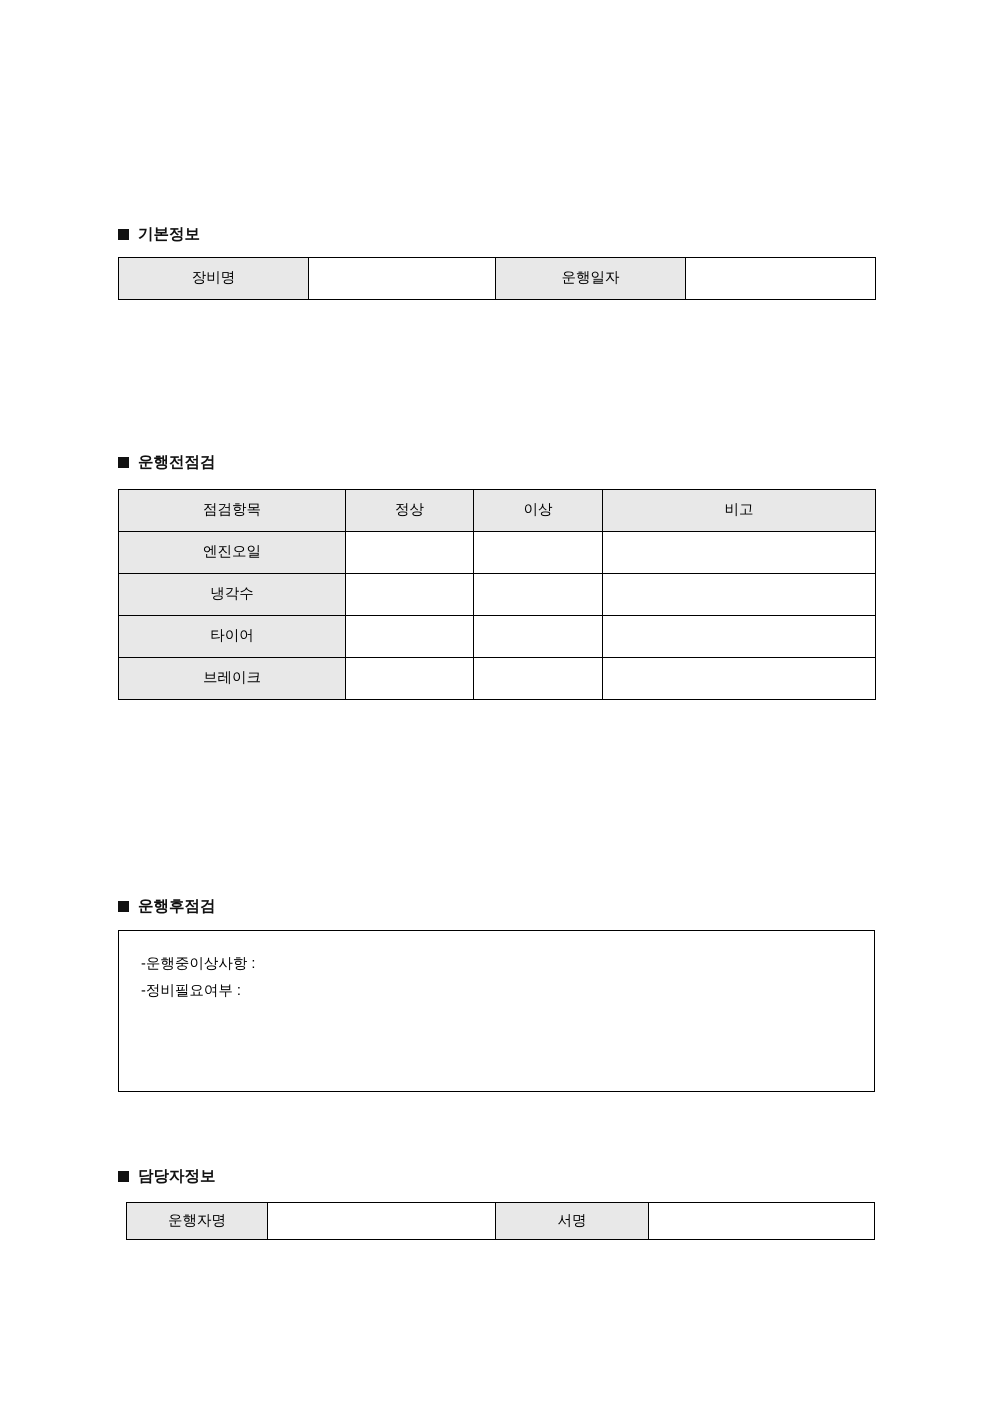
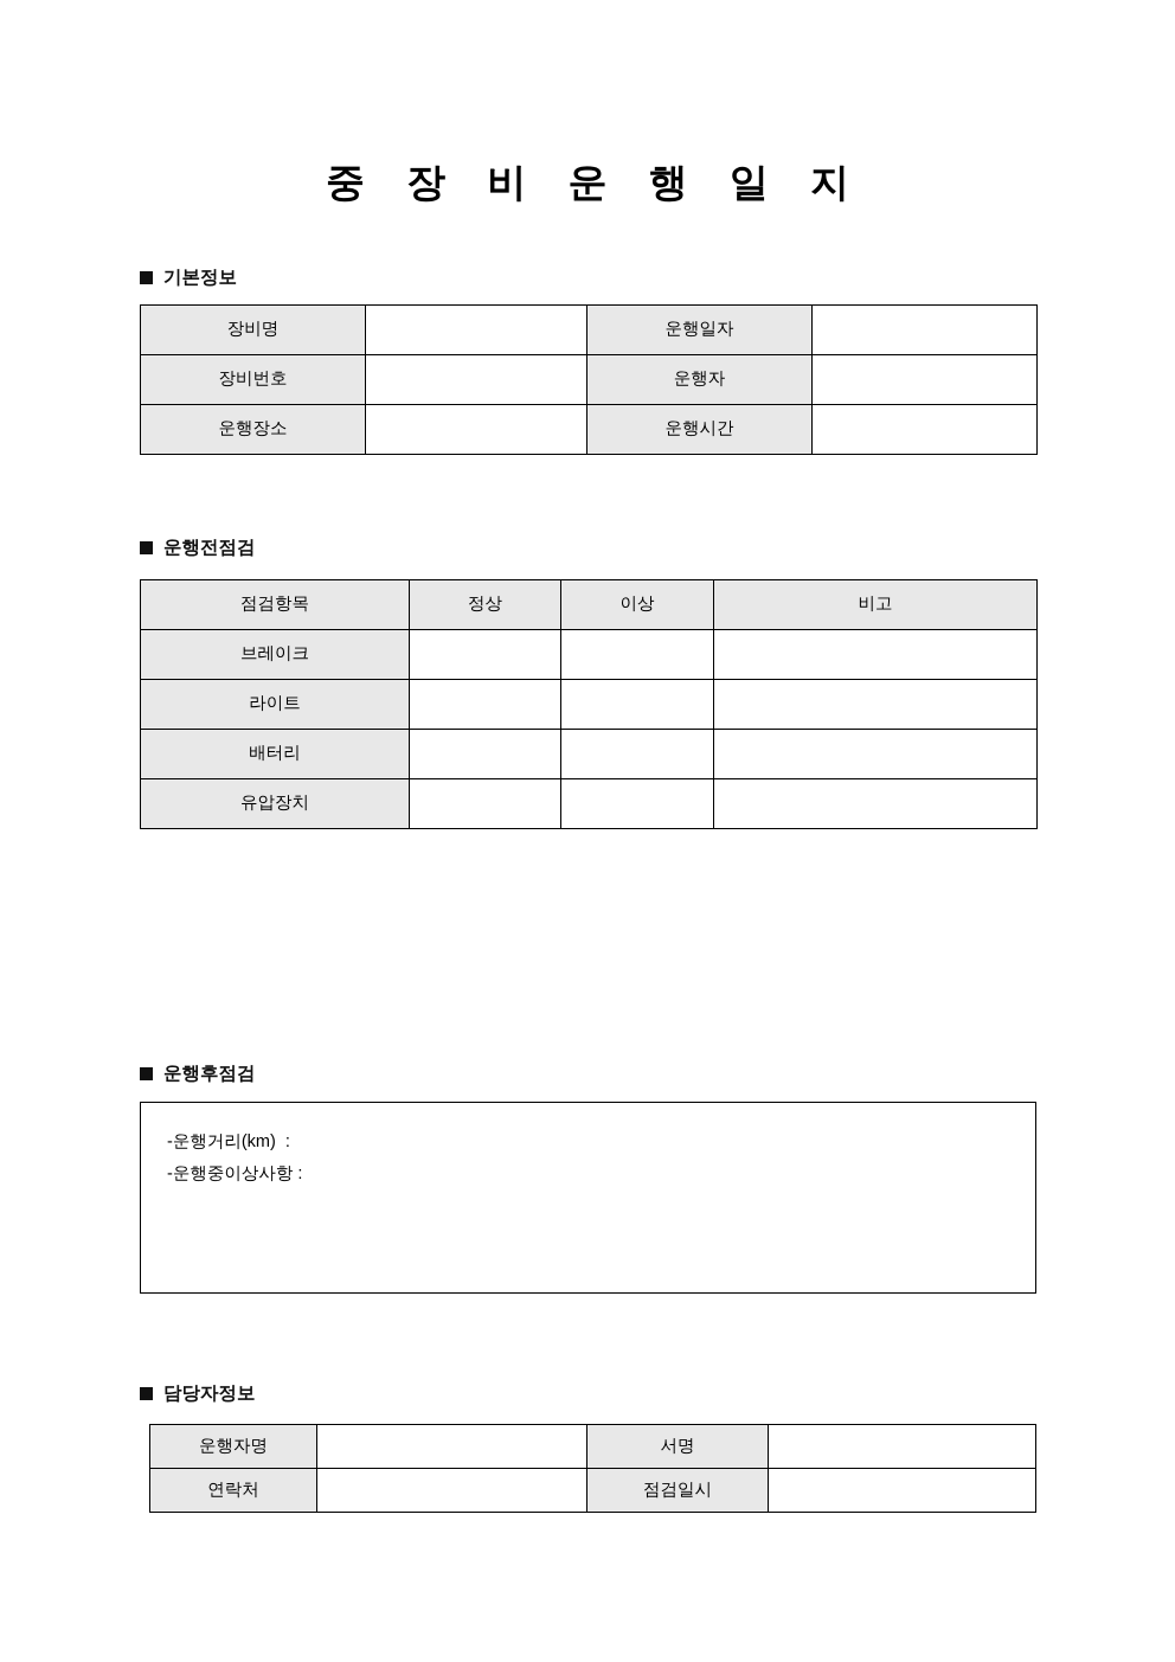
+ 중 장 비 운 행 일 지
  기본정보
  장비명		운행일자
+ 장비번호		운행자
+ 운행장소		운행시간
  운행전점검
  점검항목	정상	이상	비고
- 엔진오일
- 냉각수
- 타이어
  브레이크
+ 라이트
+ 배터리
+ 유압장치
  운행후점검
+ -운행거리(km) :
  -운행중이상사항 :
- -정비필요여부 :
  담당자정보
  운행자명		서명
+ 연락처		점검일시
